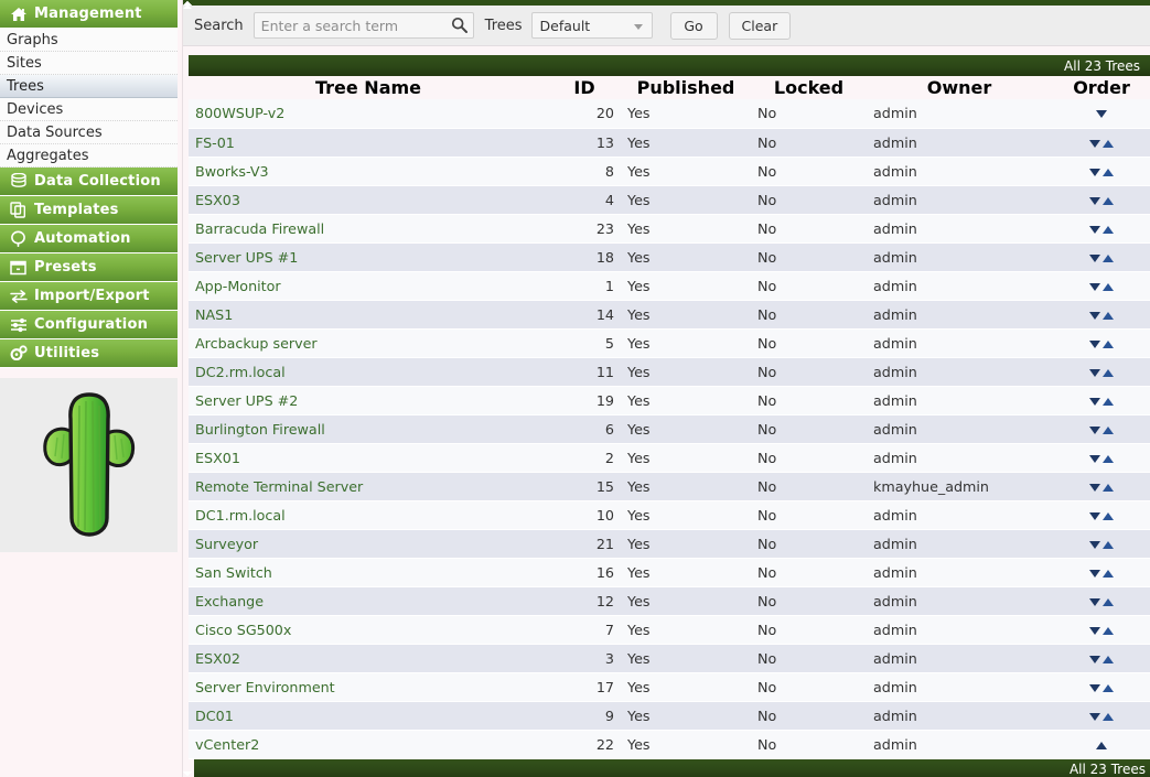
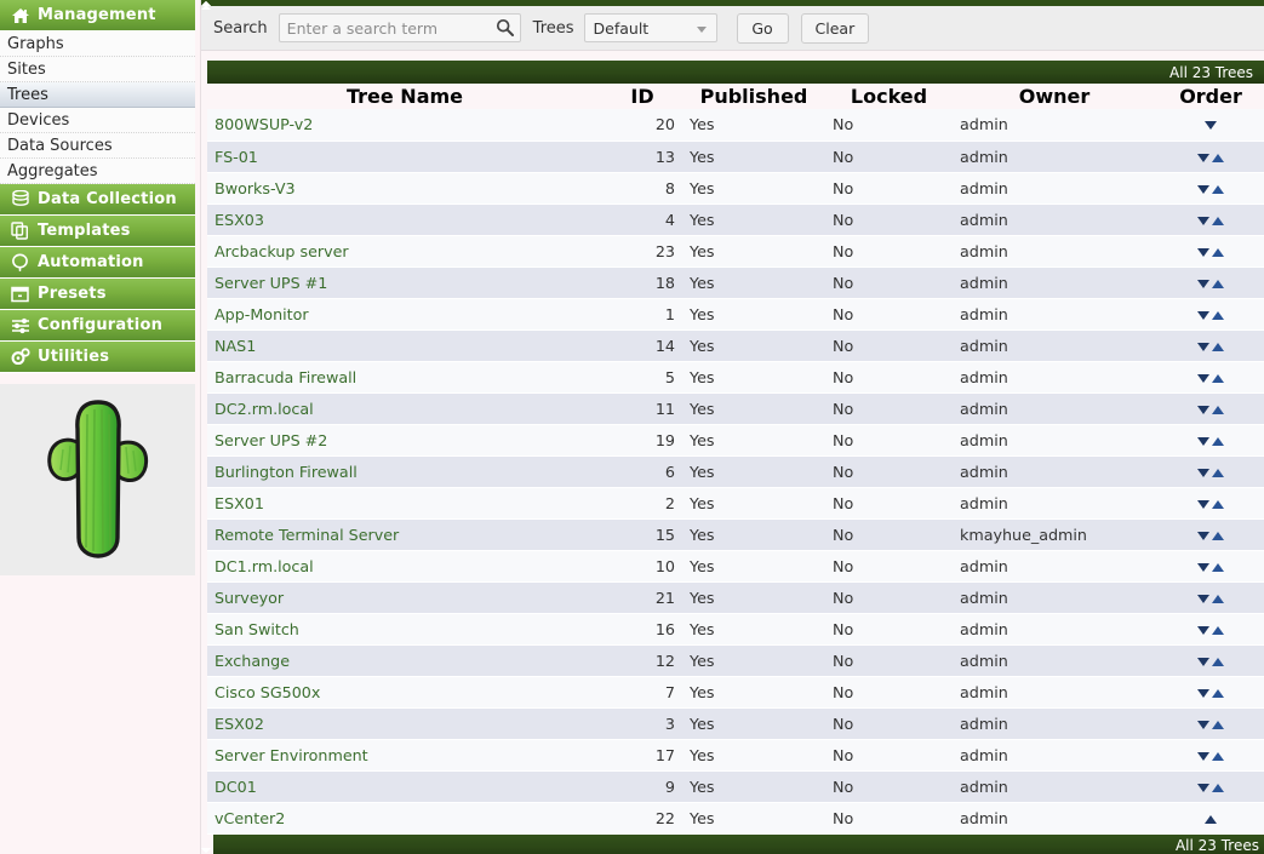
  Management
  Graphs
  Sites
  Trees
  Devices
  Data Sources
  Aggregates
  Data Collection
  Templates
  Automation
  Presets
- Import/Export
  Configuration
  Utilities
  Search
  Enter a search term
  Trees
  Default
  Go
  Clear
  All 23 Trees
  Tree Name	ID	Published	Locked	Owner	Order
  800WSUP-v2	20	Yes	No	admin
  FS-01	13	Yes	No	admin
  Bworks-V3	8	Yes	No	admin
  ESX03	4	Yes	No	admin
- Barracuda Firewall	23	Yes	No	admin
+ Arcbackup server	23	Yes	No	admin
  Server UPS #1	18	Yes	No	admin
  App-Monitor	1	Yes	No	admin
  NAS1	14	Yes	No	admin
- Arcbackup server	5	Yes	No	admin
+ Barracuda Firewall	5	Yes	No	admin
  DC2.rm.local	11	Yes	No	admin
  Server UPS #2	19	Yes	No	admin
  Burlington Firewall	6	Yes	No	admin
  ESX01	2	Yes	No	admin
  Remote Terminal Server	15	Yes	No	kmayhue_admin
  DC1.rm.local	10	Yes	No	admin
  Surveyor	21	Yes	No	admin
  San Switch	16	Yes	No	admin
  Exchange	12	Yes	No	admin
  Cisco SG500x	7	Yes	No	admin
  ESX02	3	Yes	No	admin
  Server Environment	17	Yes	No	admin
  DC01	9	Yes	No	admin
  vCenter2	22	Yes	No	admin
  All 23 Trees
